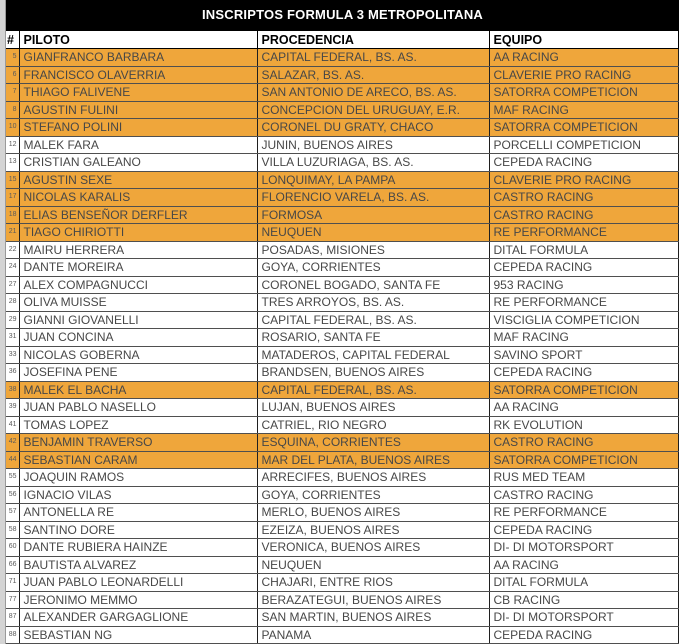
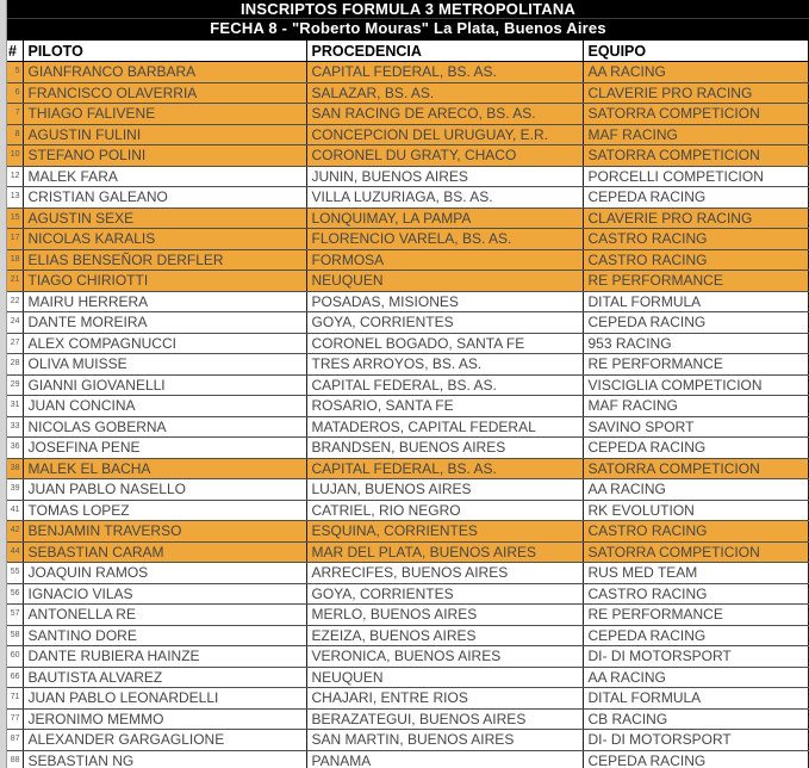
  INSCRIPTOS FORMULA 3 METROPOLITANA
+ FECHA 8 - "Roberto Mouras" La Plata, Buenos Aires
  #	PILOTO	PROCEDENCIA	EQUIPO
  	GIANFRANCO BARBARA	CAPITAL FEDERAL, BS. AS.	AA RACING
  	FRANCISCO OLAVERRIA	SALAZAR, BS. AS.	CLAVERIE PRO RACING
- 	THIAGO FALIVENE	SAN ANTONIO DE ARECO, BS. AS.	SATORRA COMPETICION
+ 	THIAGO FALIVENE	SAN RACING DE ARECO, BS. AS.	SATORRA COMPETICION
  	AGUSTIN FULINI	CONCEPCION DEL URUGUAY, E.R.	MAF RACING
  	STEFANO POLINI	CORONEL DU GRATY, CHACO	SATORRA COMPETICION
  	MALEK FARA	JUNIN, BUENOS AIRES	PORCELLI COMPETICION
  	CRISTIAN GALEANO	VILLA LUZURIAGA, BS. AS.	CEPEDA RACING
  	AGUSTIN SEXE	LONQUIMAY, LA PAMPA	CLAVERIE PRO RACING
  	NICOLAS KARALIS	FLORENCIO VARELA, BS. AS.	CASTRO RACING
  	ELIAS BENSEÑOR DERFLER	FORMOSA	CASTRO RACING
  	TIAGO CHIRIOTTI	NEUQUEN	RE PERFORMANCE
  	MAIRU HERRERA	POSADAS, MISIONES	DITAL FORMULA
  	DANTE MOREIRA	GOYA, CORRIENTES	CEPEDA RACING
  	ALEX COMPAGNUCCI	CORONEL BOGADO, SANTA FE	953 RACING
  	OLIVA MUISSE	TRES ARROYOS, BS. AS.	RE PERFORMANCE
  	GIANNI GIOVANELLI	CAPITAL FEDERAL, BS. AS.	VISCIGLIA COMPETICION
  	JUAN CONCINA	ROSARIO, SANTA FE	MAF RACING
  	NICOLAS GOBERNA	MATADEROS, CAPITAL FEDERAL	SAVINO SPORT
  	JOSEFINA PENE	BRANDSEN, BUENOS AIRES	CEPEDA RACING
  	MALEK EL BACHA	CAPITAL FEDERAL, BS. AS.	SATORRA COMPETICION
  	JUAN PABLO NASELLO	LUJAN, BUENOS AIRES	AA RACING
  	TOMAS LOPEZ	CATRIEL, RIO NEGRO	RK EVOLUTION
  	BENJAMIN TRAVERSO	ESQUINA, CORRIENTES	CASTRO RACING
  	SEBASTIAN CARAM	MAR DEL PLATA, BUENOS AIRES	SATORRA COMPETICION
  	JOAQUIN RAMOS	ARRECIFES, BUENOS AIRES	RUS MED TEAM
  	IGNACIO VILAS	GOYA, CORRIENTES	CASTRO RACING
  	ANTONELLA RE	MERLO, BUENOS AIRES	RE PERFORMANCE
  	SANTINO DORE	EZEIZA, BUENOS AIRES	CEPEDA RACING
  	DANTE RUBIERA HAINZE	VERONICA, BUENOS AIRES	DI- DI MOTORSPORT
  	BAUTISTA ALVAREZ	NEUQUEN	AA RACING
  	JUAN PABLO LEONARDELLI	CHAJARI, ENTRE RIOS	DITAL FORMULA
  	JERONIMO MEMMO	BERAZATEGUI, BUENOS AIRES	CB RACING
  	ALEXANDER GARGAGLIONE	SAN MARTIN, BUENOS AIRES	DI- DI MOTORSPORT
  	SEBASTIAN NG	PANAMA	CEPEDA RACING
